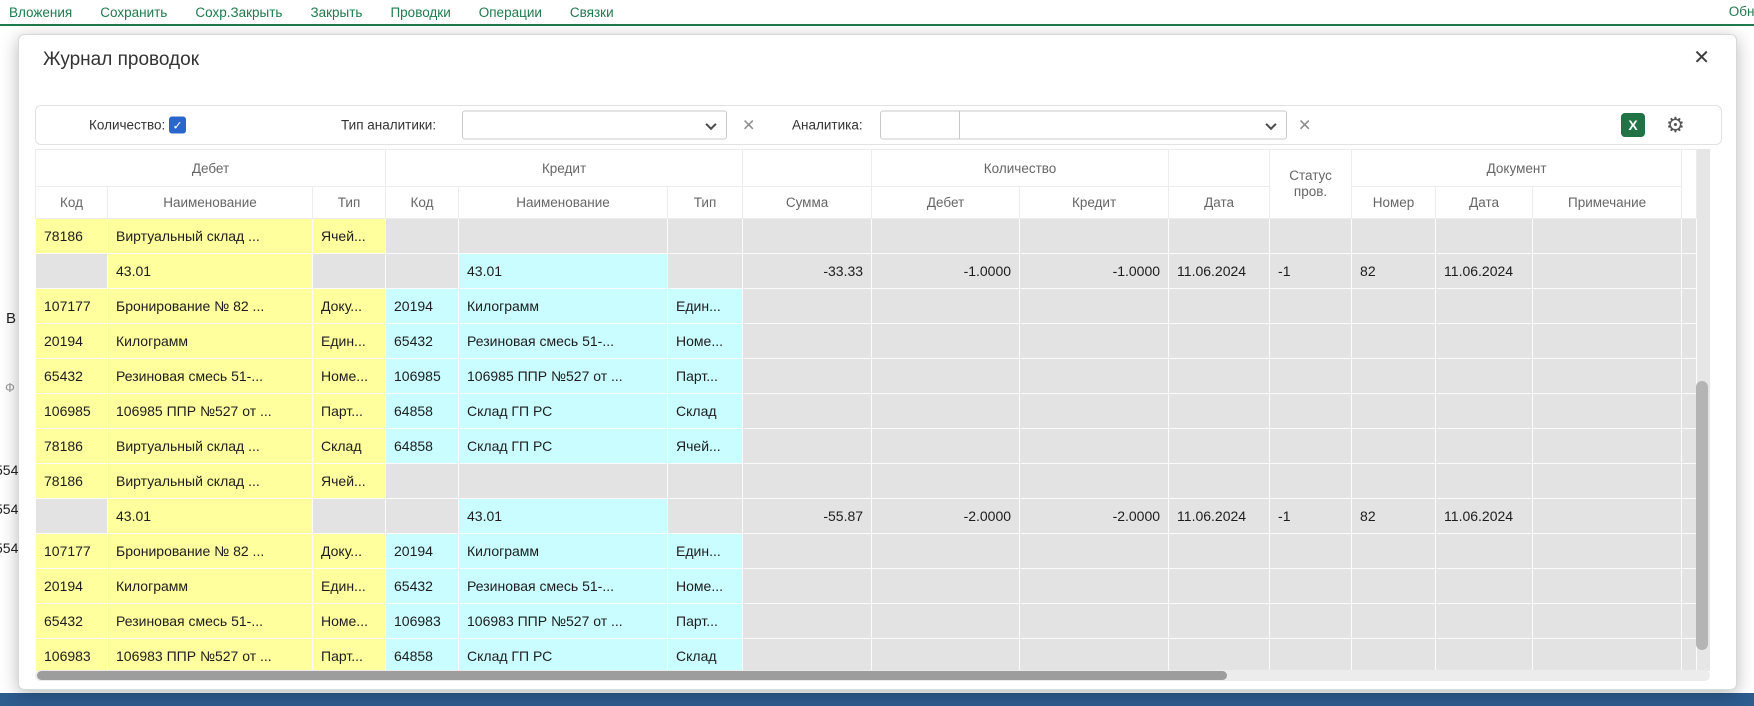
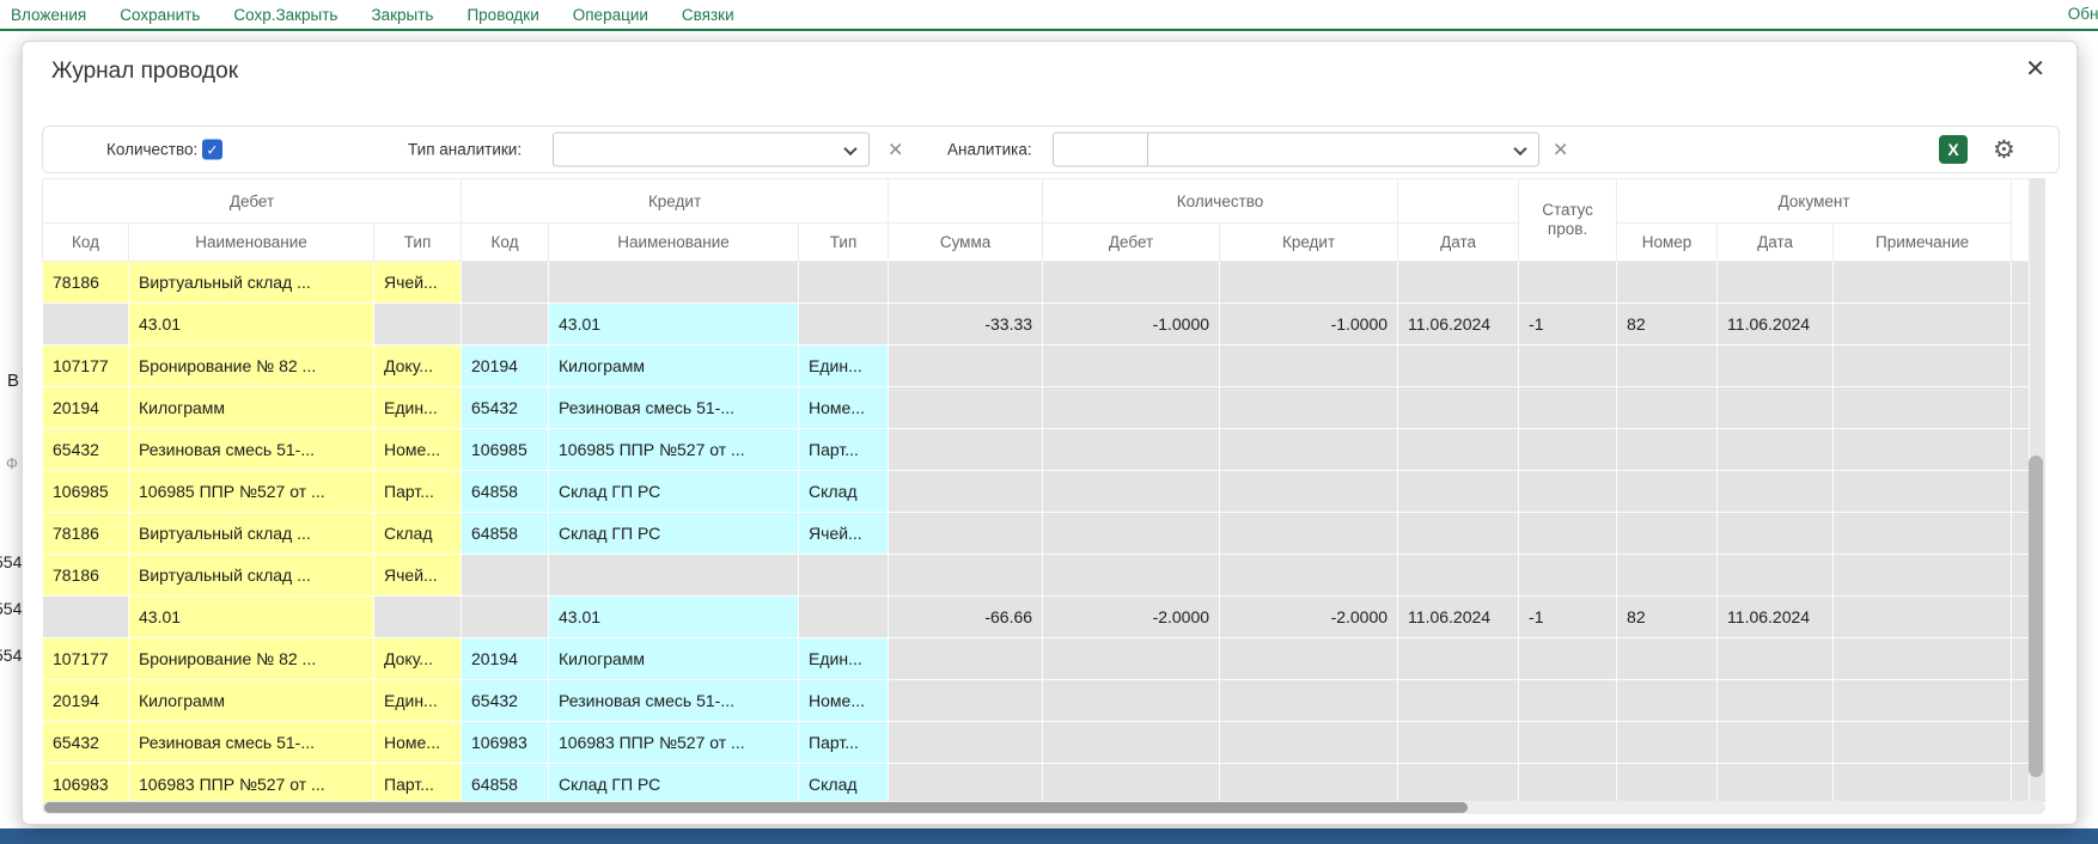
  Вложения
  Сохранить
  Сохр.Закрыть
  Закрыть
  Проводки
  Операции
  Связки
  Обн
  В
  Ф
  Журнал проводок
  ✕
  Количество:
  ✓
  Тип аналитики:
  ✕
  Аналитика:
  ✕
  X
  ⚙
  Дебет	Кредит		Количество		Статус пров.	Документ
  Код	Наименование	Тип	Код	Наименование	Тип	Сумма	Дебет	Кредит	Дата	Номер	Дата	Примечание
  78186	Виртуальный склад ...	Ячей...
  	43.01			43.01		-33.33	-1.0000	-1.0000	11.06.2024	-1	82	11.06.2024
  107177	Бронирование № 82 ...	Доку...	20194	Килограмм	Един...
  20194	Килограмм	Един...	65432	Резиновая смесь 51-...	Номе...
  65432	Резиновая смесь 51-...	Номе...	106985	106985 ППР №527 от ...	Парт...
  106985	106985 ППР №527 от ...	Парт...	64858	Склад ГП РС	Склад
  78186	Виртуальный склад ...	Склад	64858	Склад ГП РС	Ячей...
  78186	Виртуальный склад ...	Ячей...
- 	43.01			43.01		-55.87	-2.0000	-2.0000	11.06.2024	-1	82	11.06.2024
+ 	43.01			43.01		-66.66	-2.0000	-2.0000	11.06.2024	-1	82	11.06.2024
  107177	Бронирование № 82 ...	Доку...	20194	Килограмм	Един...
  20194	Килограмм	Един...	65432	Резиновая смесь 51-...	Номе...
  65432	Резиновая смесь 51-...	Номе...	106983	106983 ППР №527 от ...	Парт...
  106983	106983 ППР №527 от ...	Парт...	64858	Склад ГП РС	Склад
